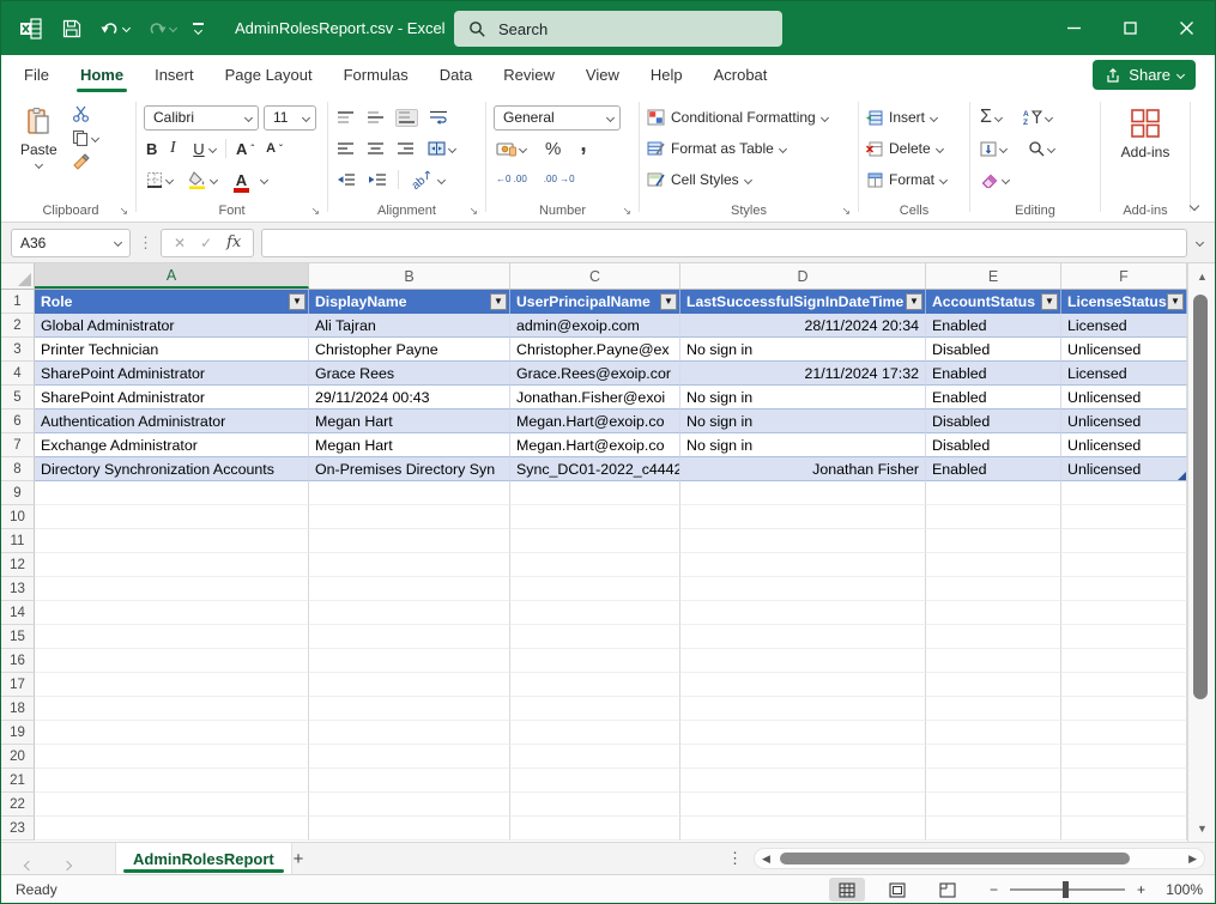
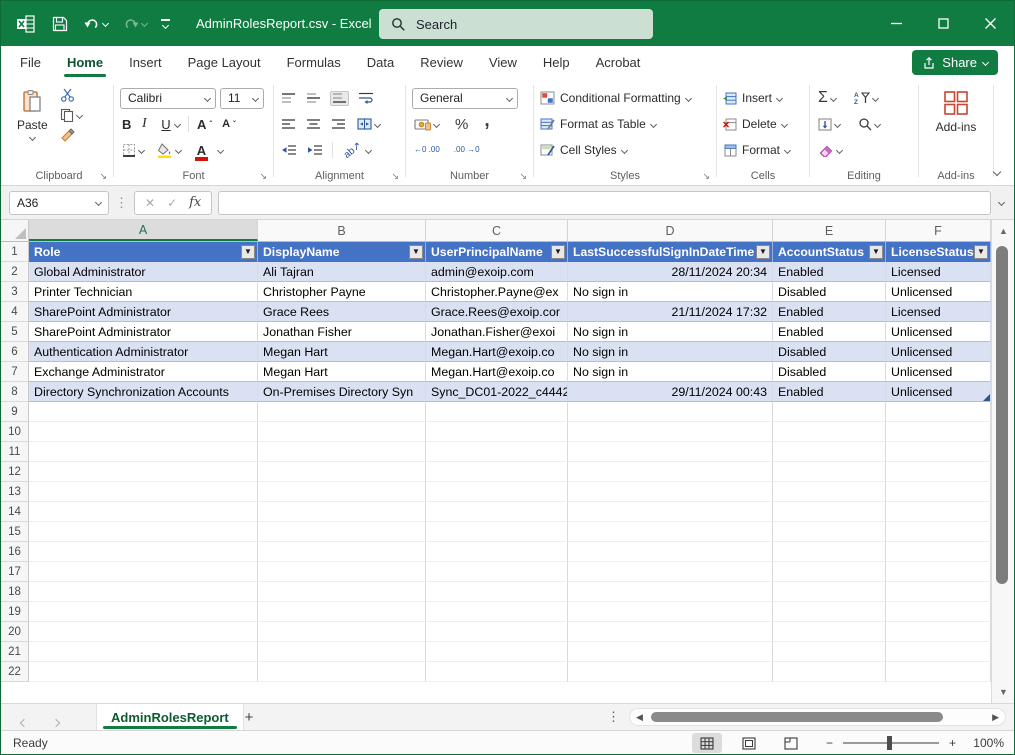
  AdminRolesReport.csv - Excel
  Search
  File
  Home
  Insert
  Page Layout
  Formulas
  Data
  Review
  View
  Help
  Acrobat
  Share
  Paste
  Clipboard
  ↘
  Calibri
  11
  B
  I
  U
  A
  ˆ
  A
  ˇ
  A
  Font
  ↘
  Alignment
  ↘
  General
  %
  ,
  ←0 .00
  .00 →0
  Number
  ↘
  Conditional Formatting
  Format as Table
  Cell Styles
  Styles
  ↘
  Insert
  Delete
  Format
  Cells
  Σ
  Editing
  Add-ins
  Add-ins
  A36
  ⋮
  ✕
  ✓
  fx
  A
  B
  C
  D
  E
  F
  1
  Role
  ▼
  DisplayName
  ▼
  UserPrincipalName
  ▼
  LastSuccessfulSignInDateTime
  ▼
  AccountStatus
  ▼
  LicenseStatus
  ▼
  2
  Global Administrator
  Ali Tajran
  admin@exoip.com
  28/11/2024 20:34
  Enabled
  Licensed
  3
  Printer Technician
  Christopher Payne
  Christopher.Payne@ex
  No sign in
  Disabled
  Unlicensed
  4
  SharePoint Administrator
  Grace Rees
  Grace.Rees@exoip.cor
  21/11/2024 17:32
  Enabled
  Licensed
  5
  SharePoint Administrator
- 29/11/2024 00:43
+ Jonathan Fisher
  Jonathan.Fisher@exoi
  No sign in
  Enabled
  Unlicensed
  6
  Authentication Administrator
  Megan Hart
  Megan.Hart@exoip.co
  No sign in
  Disabled
  Unlicensed
  7
  Exchange Administrator
  Megan Hart
  Megan.Hart@exoip.co
  No sign in
  Disabled
  Unlicensed
  8
  Directory Synchronization Accounts
  On-Premises Directory Syn
  Sync_DC01-2022_c4442
- Jonathan Fisher
+ 29/11/2024 00:43
  Enabled
  Unlicensed
  9
  10
  11
  12
  13
  14
  15
  16
  17
  18
  19
  20
  21
  22
- 23
  ▲
  ▼
  AdminRolesReport
  +
  ⋮
  ◀
  ▶
  Ready
  −
  +
  100%
